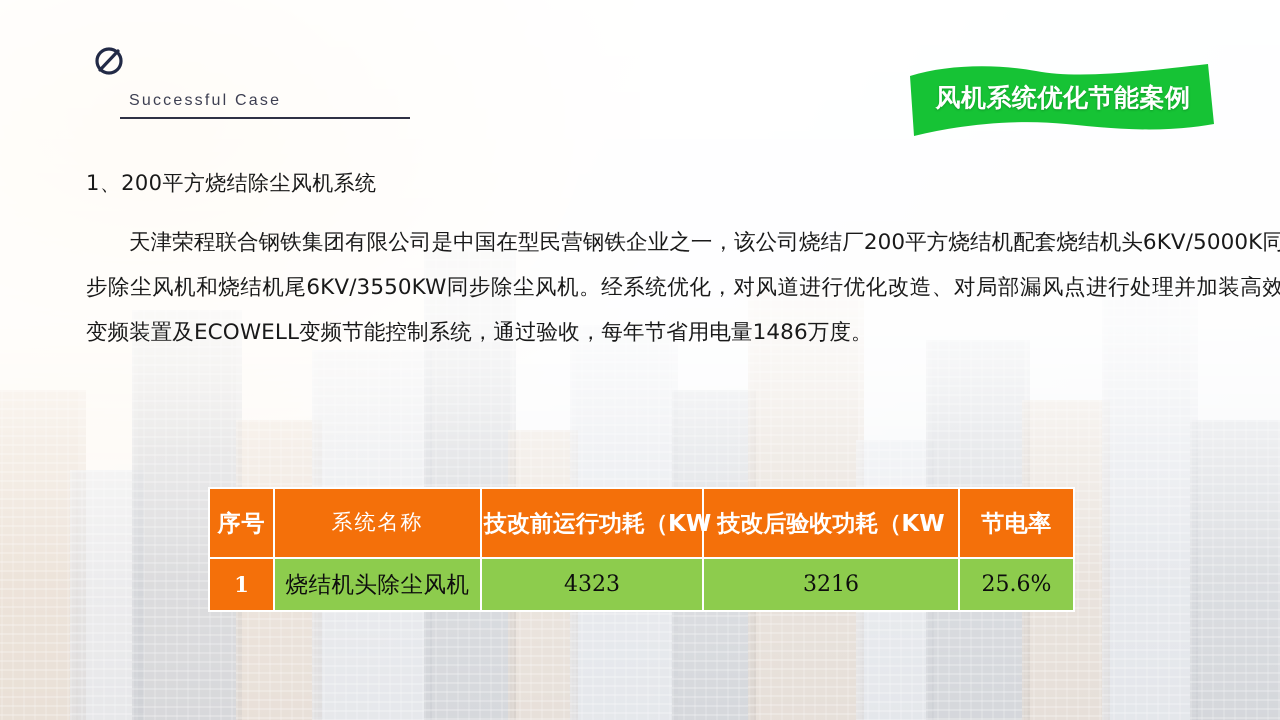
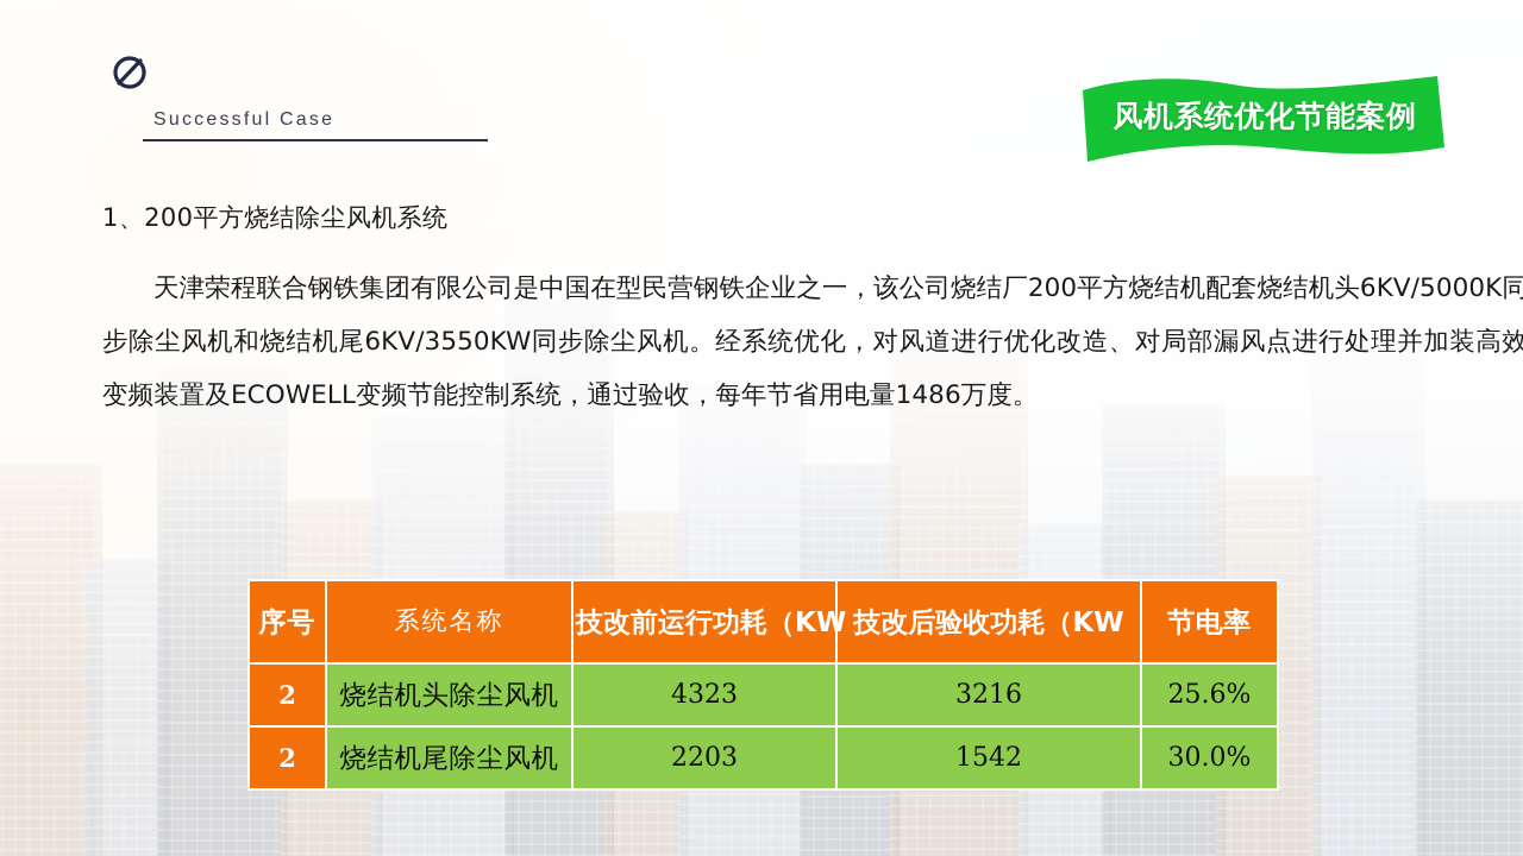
  Successful Case
  风机系统优化节能案例
  1、200平方烧结除尘风机系统
  天津荣程联合钢铁集团有限公司是中国在型民营钢铁企业之一，该公司烧结厂200平方烧结机配套烧结机头6KV/5000K同步除尘风机和烧结机尾6KV/3550KW同步除尘风机。经系统优化，对风道进行优化改造、对局部漏风点进行处理并加装高效变频装置及ECOWELL变频节能控制系统，通过验收，每年节省用电量1486万度。
  序号	系统名称	技改前运行功耗（KW	技改后验收功耗（KW	节电率
- 1	烧结机头除尘风机	4323	3216	25.6%
+ 2	烧结机头除尘风机	4323	3216	25.6%
+ 2	烧结机尾除尘风机	2203	1542	30.0%
